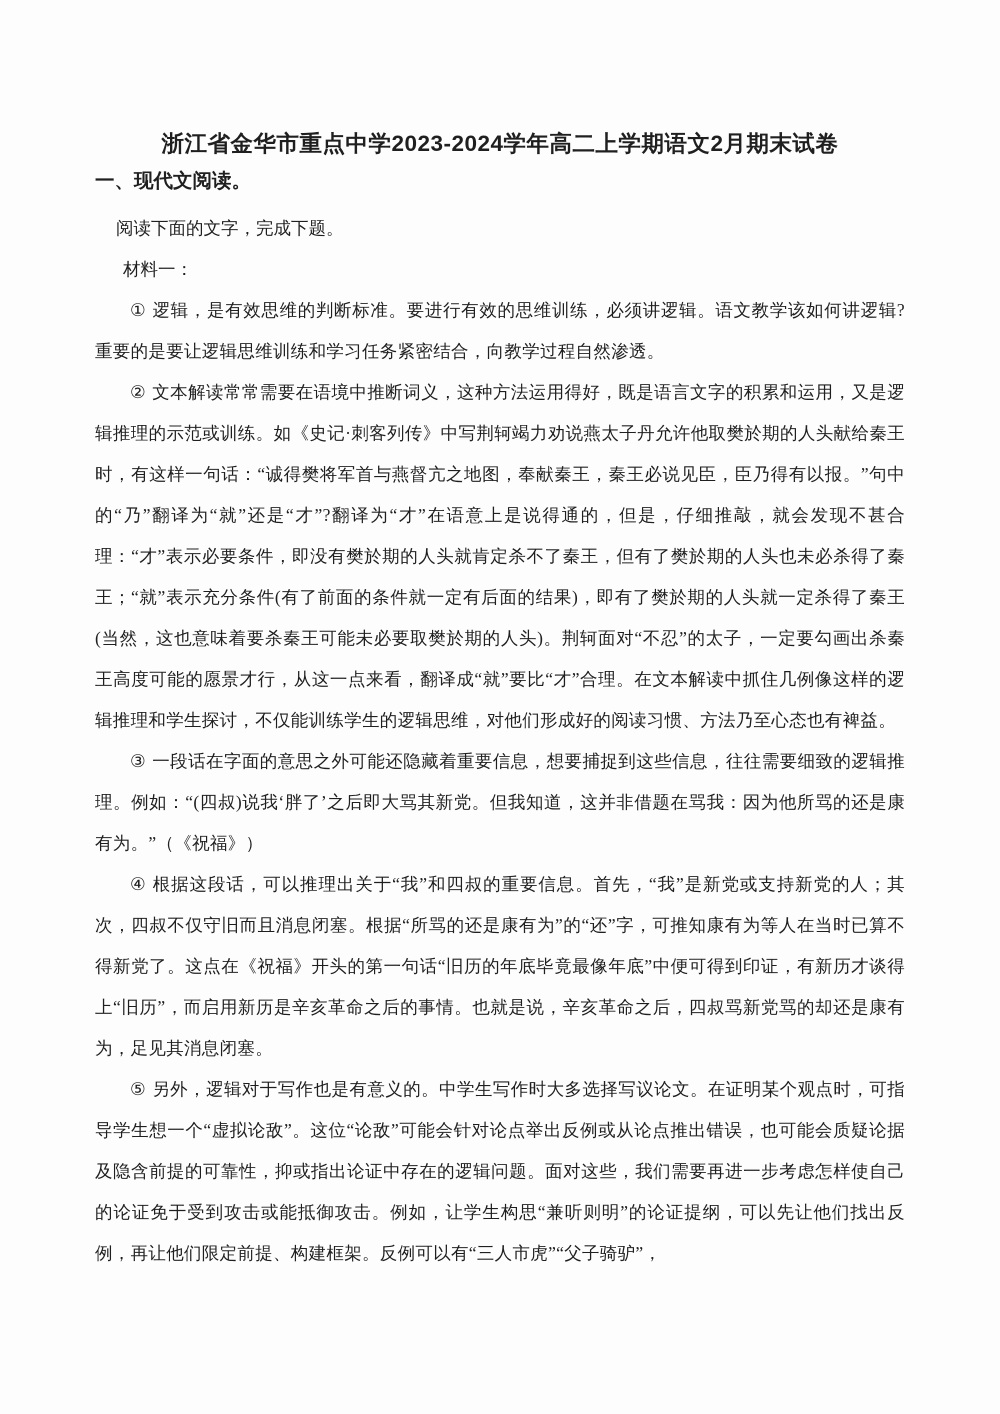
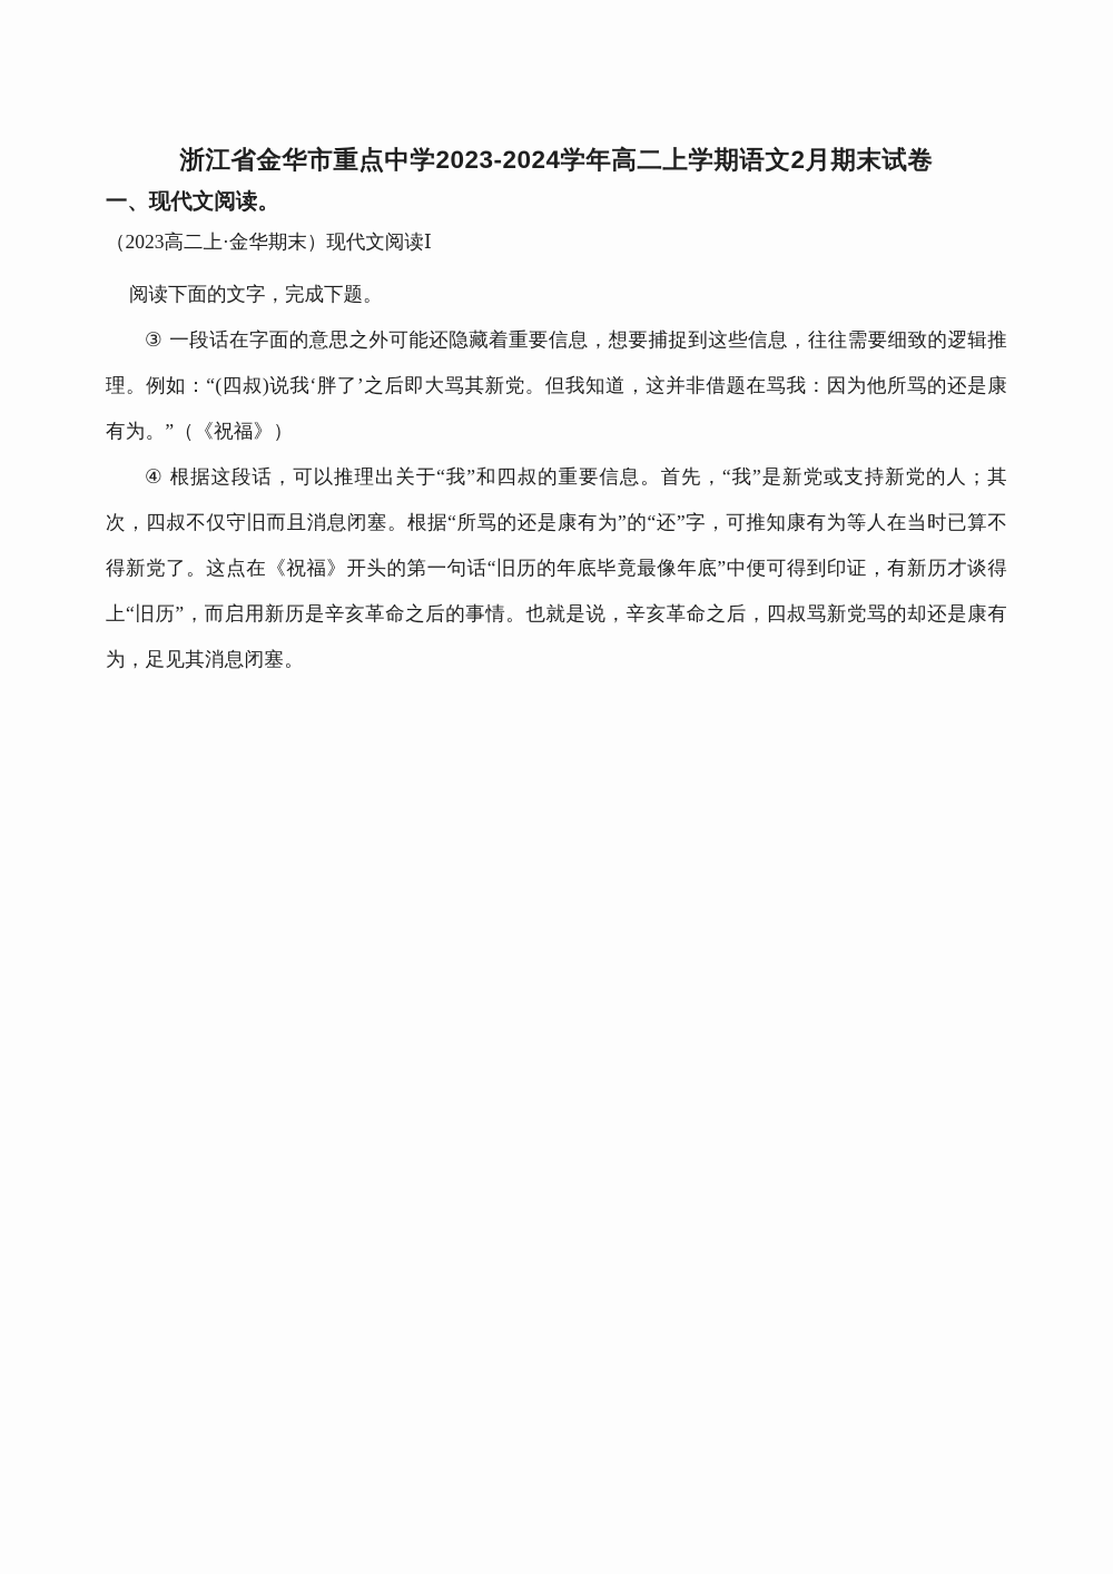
  浙江省金华市重点中学2023-2024学年高二上学期语文2月期末试卷
  一、现代文阅读。
+ （2023高二上·金华期末）现代文阅读Ⅰ
  阅读下面的文字，完成下题。
- 材料一：
- ① 逻辑，是有效思维的判断标准。要进行有效的思维训练，必须讲逻辑。语文教学该如何讲逻辑?重要的是要让逻辑思维训练和学习任务紧密结合，向教学过程自然渗透。
- ② 文本解读常常需要在语境中推断词义，这种方法运用得好，既是语言文字的积累和运用，又是逻辑推理的示范或训练。如《史记·刺客列传》中写荆轲竭力劝说燕太子丹允许他取樊於期的人头献给秦王时，有这样一句话：“诚得樊将军首与燕督亢之地图，奉献秦王，秦王必说见臣，臣乃得有以报。”句中的“乃”翻译为“就”还是“才”?翻译为“才”在语意上是说得通的，但是，仔细推敲，就会发现不甚合理：“才”表示必要条件，即没有樊於期的人头就肯定杀不了秦王，但有了樊於期的人头也未必杀得了秦王；“就”表示充分条件(有了前面的条件就一定有后面的结果)，即有了樊於期的人头就一定杀得了秦王(当然，这也意味着要杀秦王可能未必要取樊於期的人头)。荆轲面对“不忍”的太子，一定要勾画出杀秦王高度可能的愿景才行，从这一点来看，翻译成“就”要比“才”合理。在文本解读中抓住几例像这样的逻辑推理和学生探讨，不仅能训练学生的逻辑思维，对他们形成好的阅读习惯、方法乃至心态也有裨益。
  ③ 一段话在字面的意思之外可能还隐藏着重要信息，想要捕捉到这些信息，往往需要细致的逻辑推理。例如：“(四叔)说我‘胖了’之后即大骂其新党。但我知道，这并非借题在骂我：因为他所骂的还是康有为。”（《祝福》）
  ④ 根据这段话，可以推理出关于“我”和四叔的重要信息。首先，“我”是新党或支持新党的人；其次，四叔不仅守旧而且消息闭塞。根据“所骂的还是康有为”的“还”字，可推知康有为等人在当时已算不得新党了。这点在《祝福》开头的第一句话“旧历的年底毕竟最像年底”中便可得到印证，有新历才谈得上“旧历”，而启用新历是辛亥革命之后的事情。也就是说，辛亥革命之后，四叔骂新党骂的却还是康有为，足见其消息闭塞。
- ⑤ 另外，逻辑对于写作也是有意义的。中学生写作时大多选择写议论文。在证明某个观点时，可指导学生想一个“虚拟论敌”。这位“论敌”可能会针对论点举出反例或从论点推出错误，也可能会质疑论据及隐含前提的可靠性，抑或指出论证中存在的逻辑问题。面对这些，我们需要再进一步考虑怎样使自己的论证免于受到攻击或能抵御攻击。例如，让学生构思“兼听则明”的论证提纲，可以先让他们找出反例，再让他们限定前提、构建框架。反例可以有“三人市虎”“父子骑驴”，
